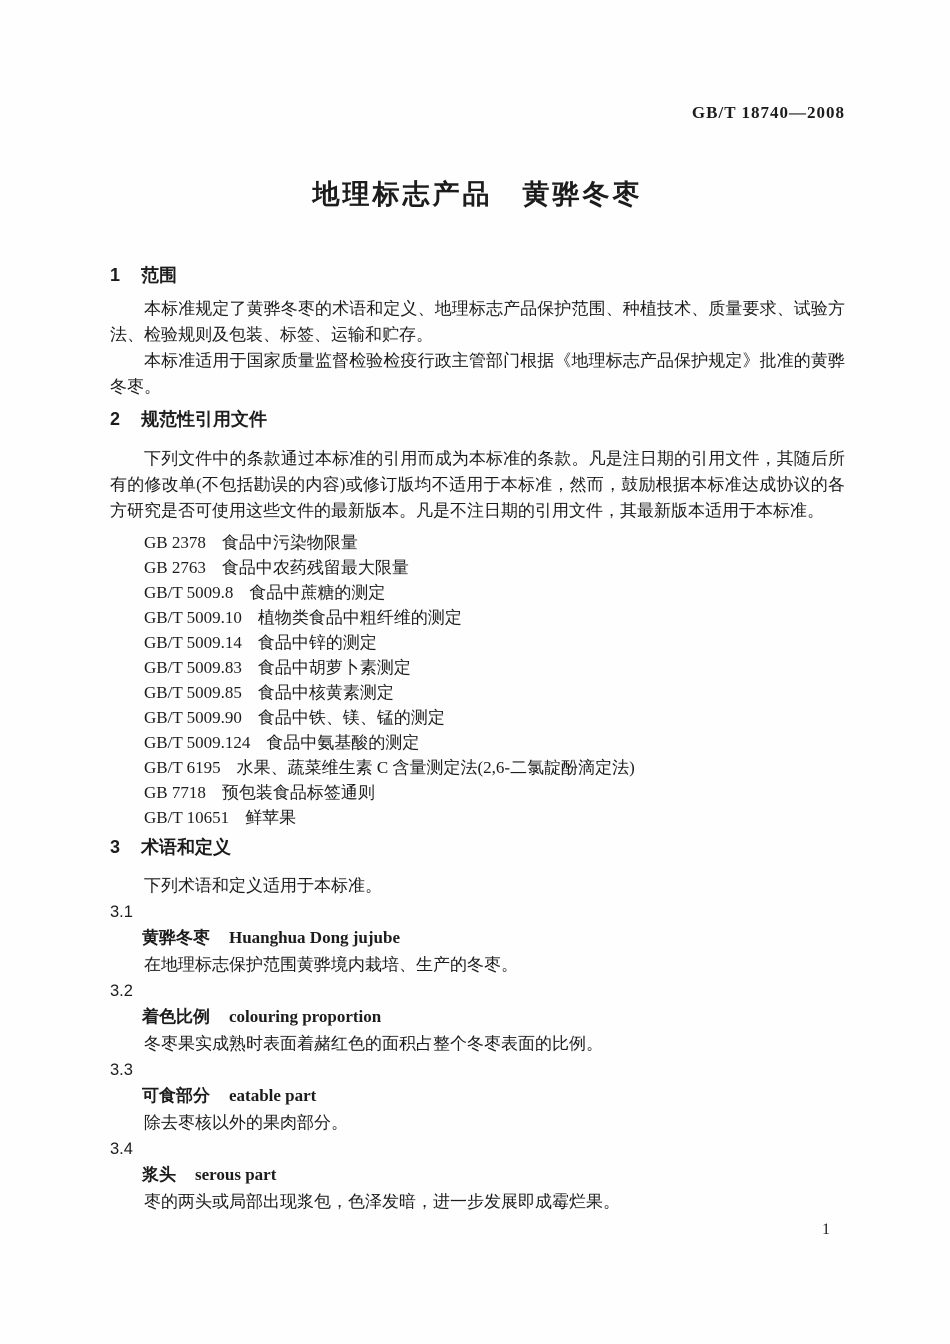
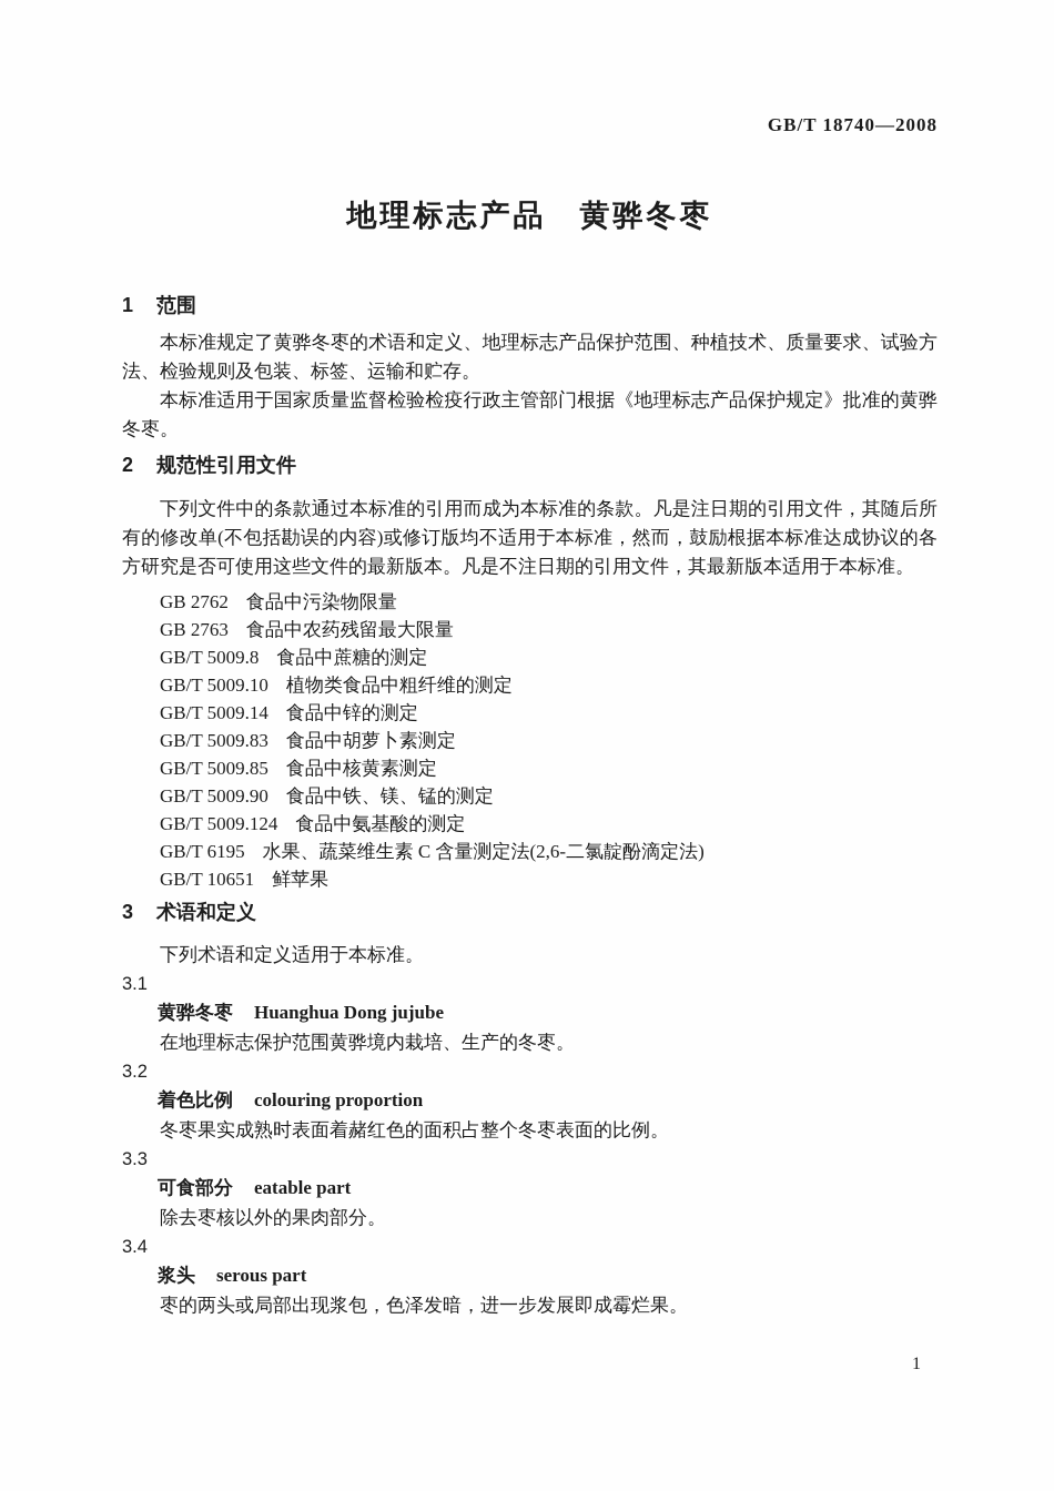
  GB/T 18740—2008
  地理标志产品 黄骅冬枣
  1 范围
  本标准规定了黄骅冬枣的术语和定义、地理标志产品保护范围、种植技术、质量要求、试验方法、检验规则及包装、标签、运输和贮存。
  本标准适用于国家质量监督检验检疫行政主管部门根据《地理标志产品保护规定》批准的黄骅冬枣。
  2 规范性引用文件
  下列文件中的条款通过本标准的引用而成为本标准的条款。凡是注日期的引用文件，其随后所有的修改单(不包括勘误的内容)或修订版均不适用于本标准，然而，鼓励根据本标准达成协议的各方研究是否可使用这些文件的最新版本。凡是不注日期的引用文件，其最新版本适用于本标准。
- GB 2378 食品中污染物限量
+ GB 2762 食品中污染物限量
  GB 2763 食品中农药残留最大限量
  GB/T 5009.8 食品中蔗糖的测定
  GB/T 5009.10 植物类食品中粗纤维的测定
  GB/T 5009.14 食品中锌的测定
  GB/T 5009.83 食品中胡萝卜素测定
  GB/T 5009.85 食品中核黄素测定
  GB/T 5009.90 食品中铁、镁、锰的测定
  GB/T 5009.124 食品中氨基酸的测定
  GB/T 6195 水果、蔬菜维生素 C 含量测定法(2,6-二氯靛酚滴定法)
- GB 7718 预包装食品标签通则
  GB/T 10651 鲜苹果
  3 术语和定义
  下列术语和定义适用于本标准。
  3.1
  黄骅冬枣 Huanghua Dong jujube
  在地理标志保护范围黄骅境内栽培、生产的冬枣。
  3.2
  着色比例 colouring proportion
  冬枣果实成熟时表面着赭红色的面积占整个冬枣表面的比例。
  3.3
  可食部分 eatable part
  除去枣核以外的果肉部分。
  3.4
  浆头 serous part
  枣的两头或局部出现浆包，色泽发暗，进一步发展即成霉烂果。
  1
